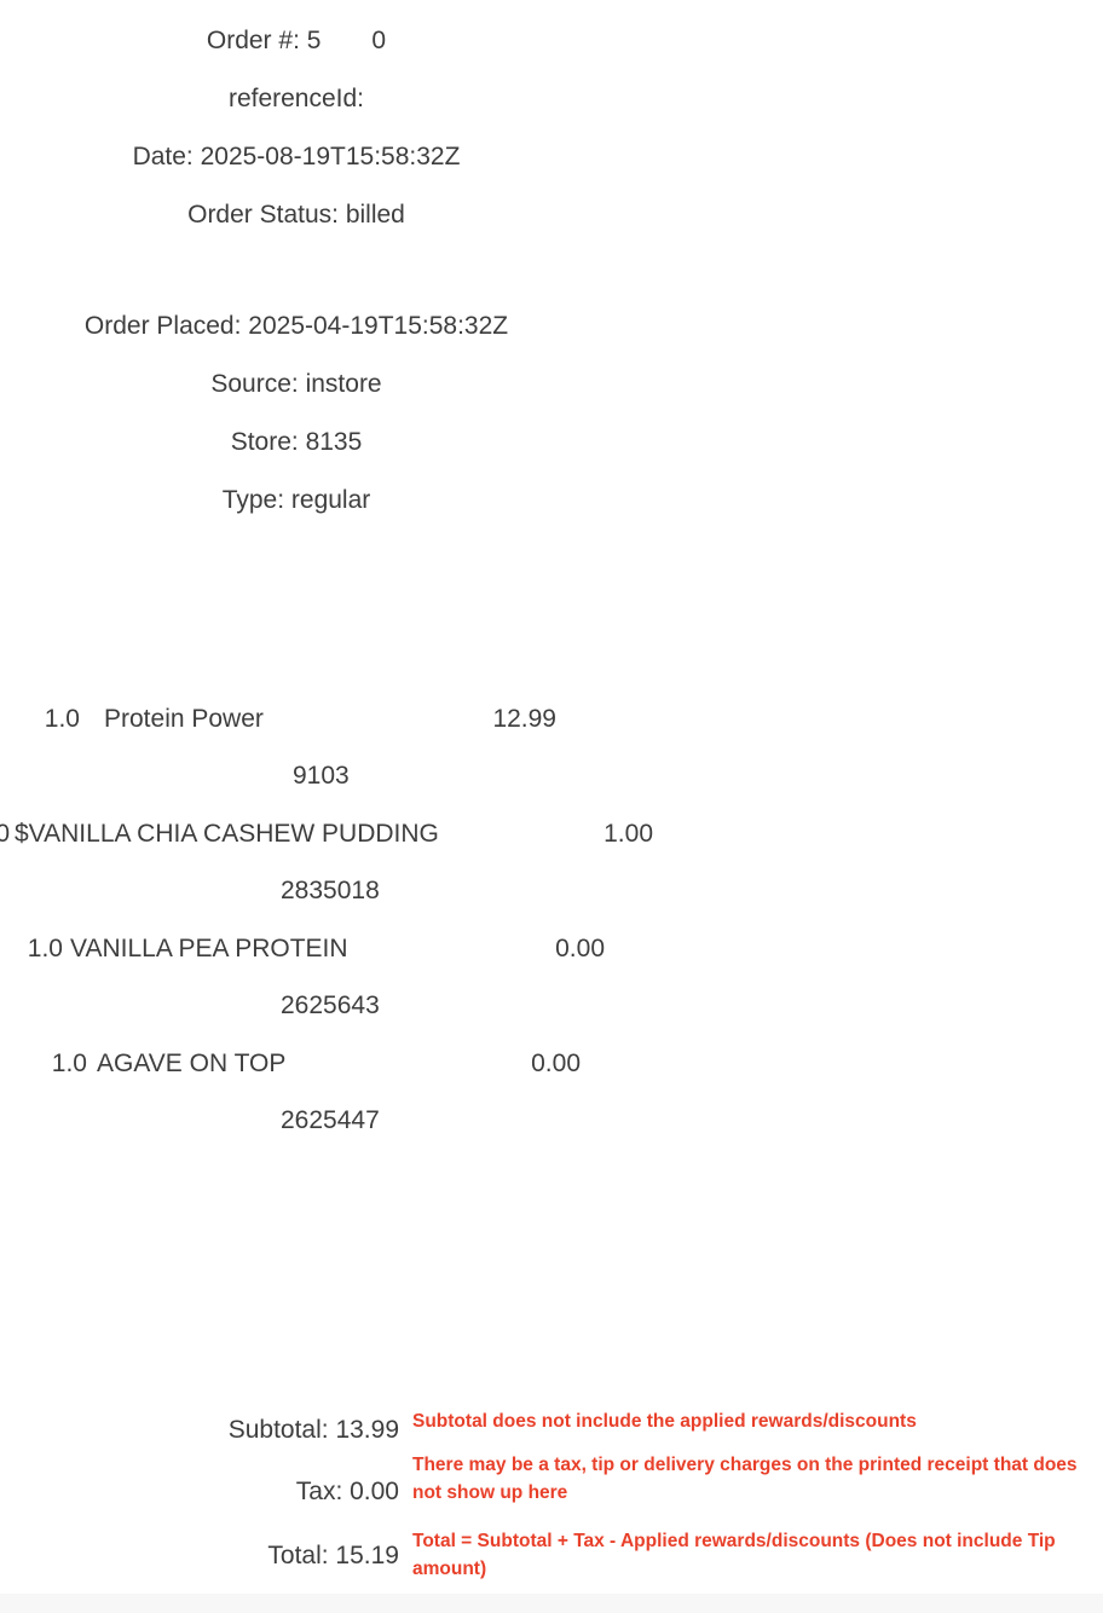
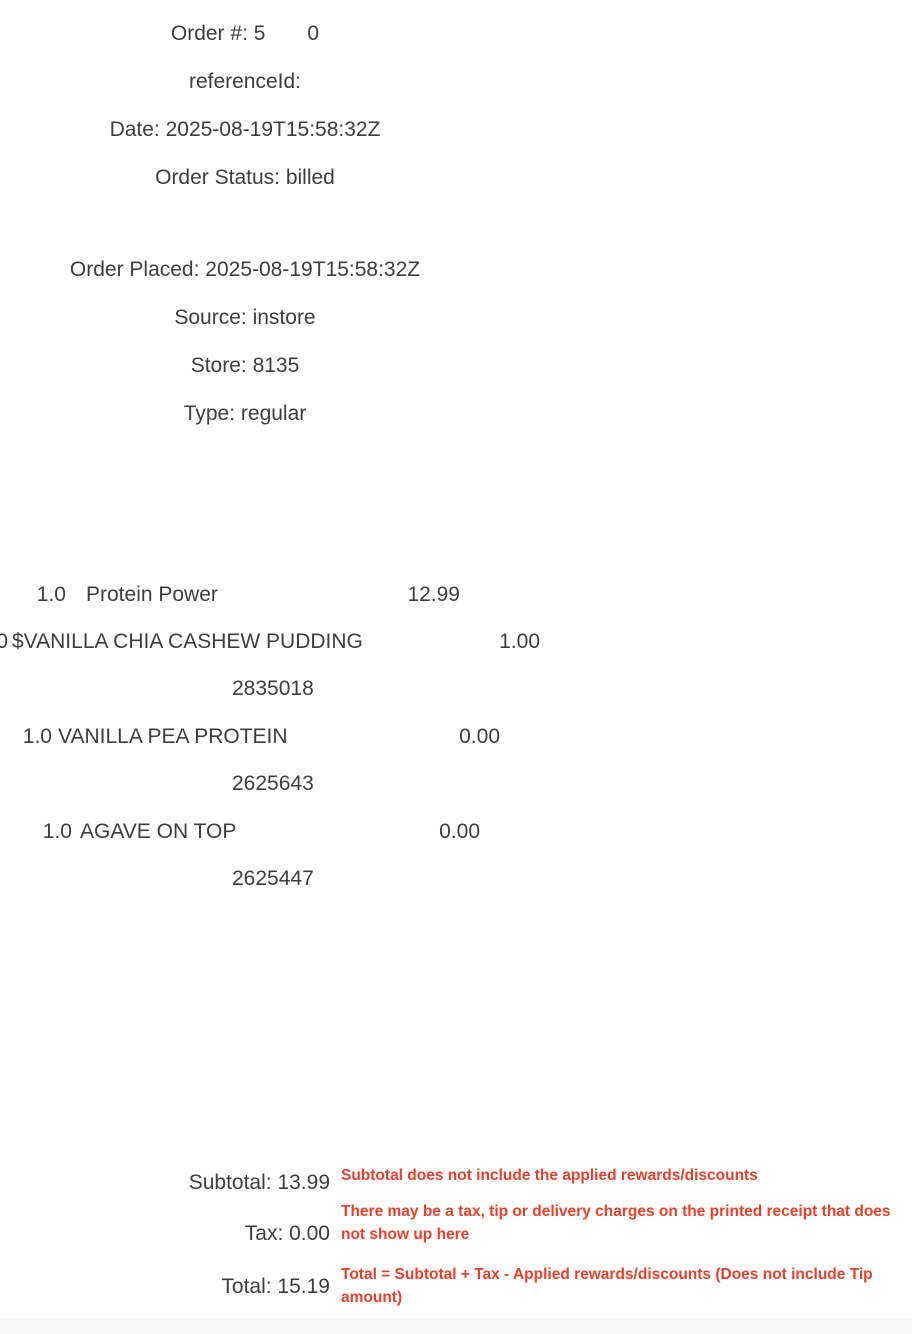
  Order #: 54XX90
  referenceId:
  Date: 2025-08-19T15:58:32Z
  Order Status: billed
- Order Placed: 2025-04-19T15:58:32Z
+ Order Placed: 2025-08-19T15:58:32Z
  Source: instore
  Store: 8135
  Type: regular
  1.0
  Protein Power
  12.99
- 9103
  0
  $VANILLA CHIA CASHEW PUDDING
  1.00
  2835018
  1.0
  VANILLA PEA PROTEIN
  0.00
  2625643
  1.0
  AGAVE ON TOP
  0.00
  2625447
  Subtotal: 13.99
  Tax: 0.00
  Total: 15.19
  Subtotal does not include the applied rewards/discounts
  There may be a tax, tip or delivery charges on the printed receipt that does not show up here
  Total = Subtotal + Tax - Applied rewards/discounts (Does not include Tip amount)
